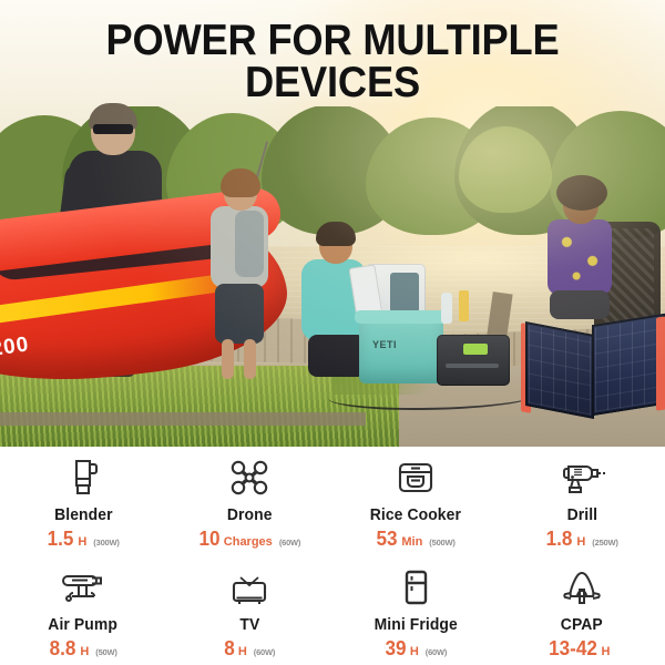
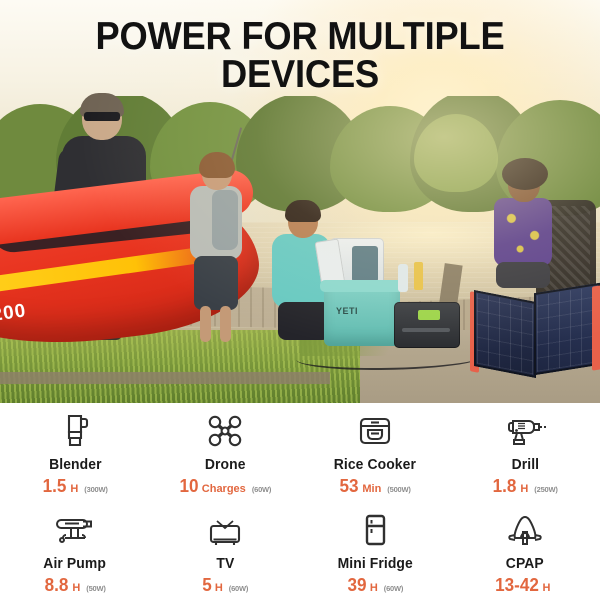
  POWER FOR MULTIPLE
  DEVICES
  Blender
  1.5
  H
  (300W)
  Drone
  10
  Charges
  (60W)
  Rice Cooker
  53
  Min
  (500W)
  Drill
  1.8
  H
  (250W)
  Air Pump
  8.8
  H
  (50W)
  TV
- 8
+ 5
  H
  (60W)
  Mini Fridge
  39
  H
  (60W)
  CPAP
  13-42
  H
